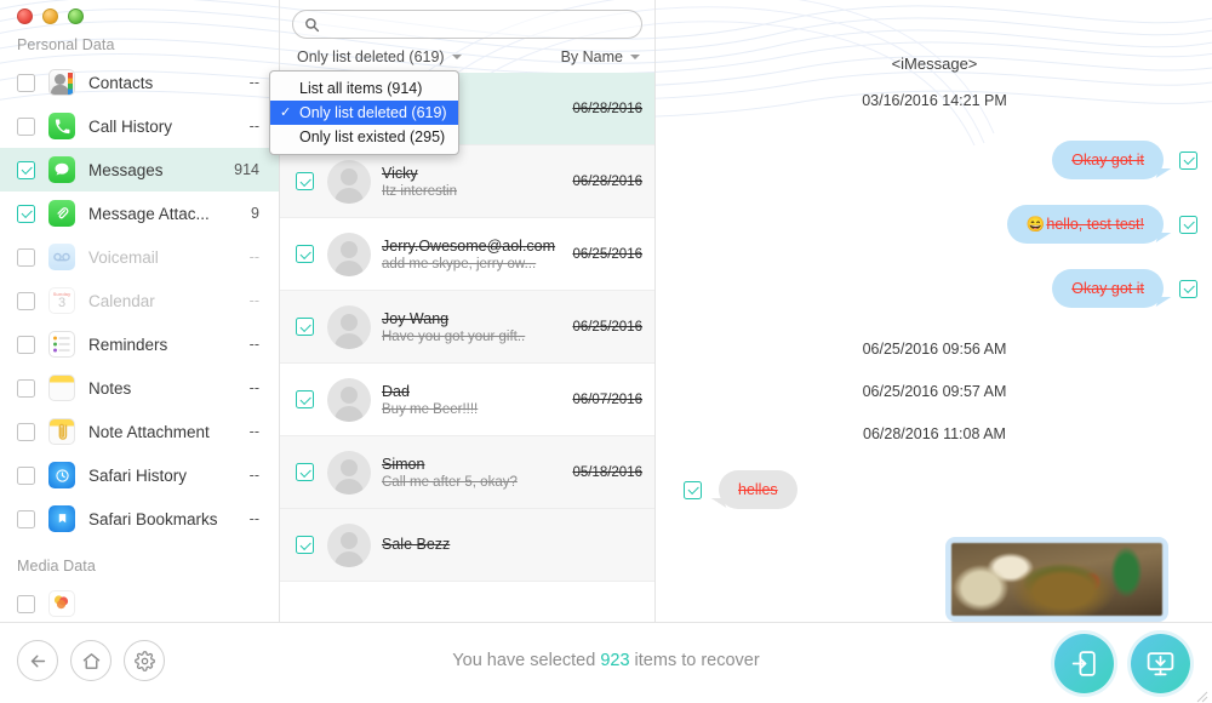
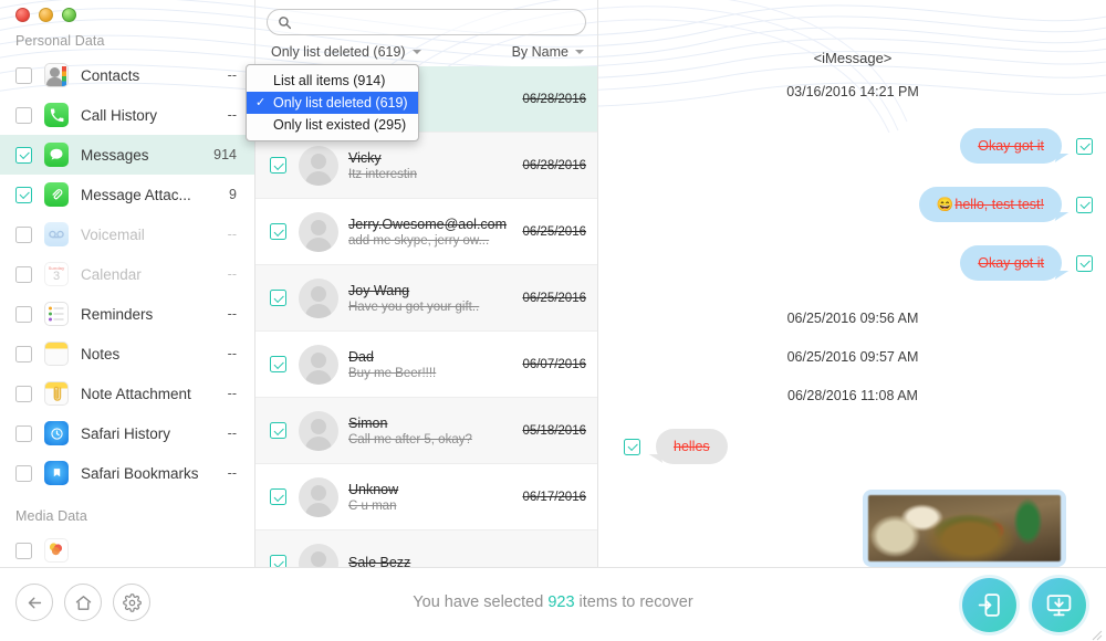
  Personal Data
  Contacts
  --
  Call History
  --
  Messages
  914
  Message Attac...
  9
  Voicemail
  --
  3
  Calendar
  --
  Reminders
  --
  Notes
  --
  Note Attachment
  --
  Safari History
  --
  Safari Bookmarks
  --
  Media Data
  Only list deleted (619)
  By Name
  06/28/2016
  Vicky
  Itz interestin
  06/28/2016
  Jerry.Owesome@aol.com
  add me skype, jerry ow...
  06/25/2016
  Joy Wang
  Have you got your gift..
  06/25/2016
  Dad
  Buy me Beer!!!!
  06/07/2016
  Simon
  Call me after 5, okay?
  05/18/2016
+ Unknow
+ C u man
+ 06/17/2016
  Sale Bezz
  List all items (914)
  ✓
  Only list deleted (619)
  Only list existed (295)
  <iMessage>
  03/16/2016 14:21 PM
  Okay got it
  😄hello, test test!
  Okay got it
  06/25/2016 09:56 AM
  06/25/2016 09:57 AM
  06/28/2016 11:08 AM
  helles
  You have selected 923 items to recover
